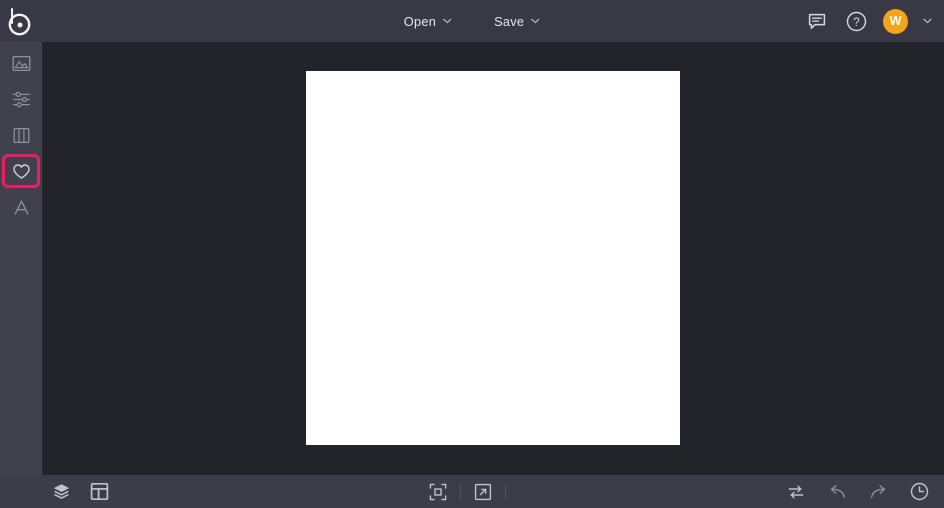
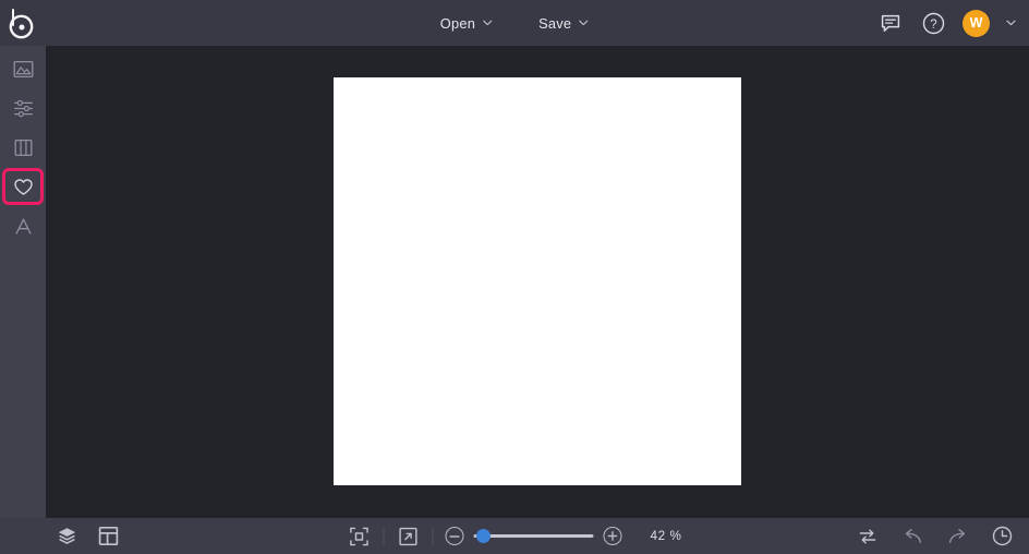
  Open
  Save
  ?
  W
+ 42 %
